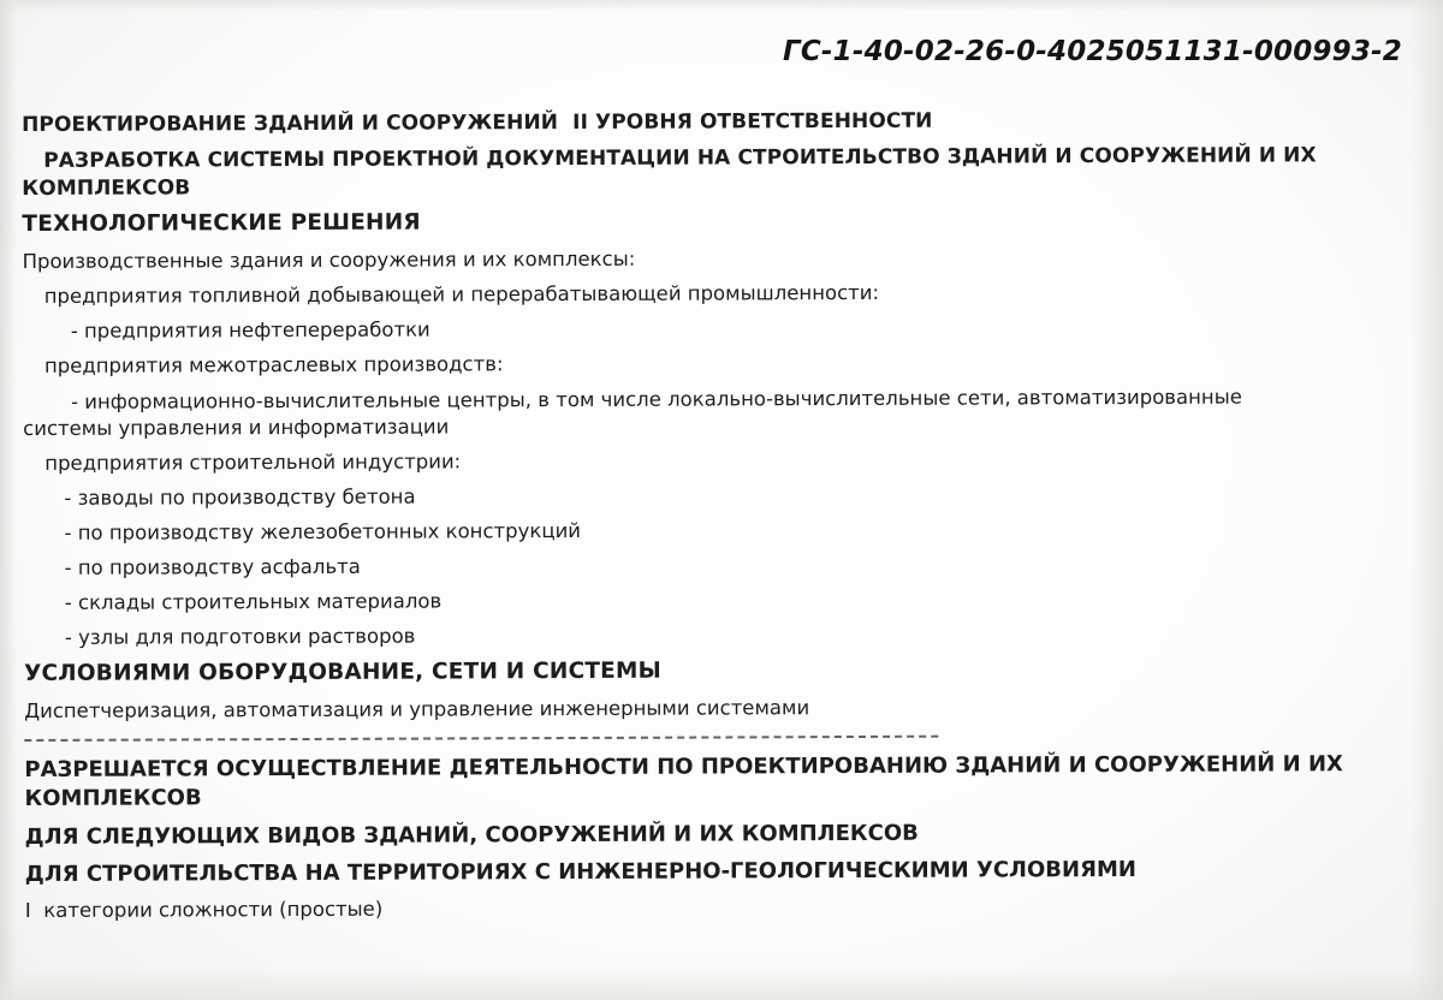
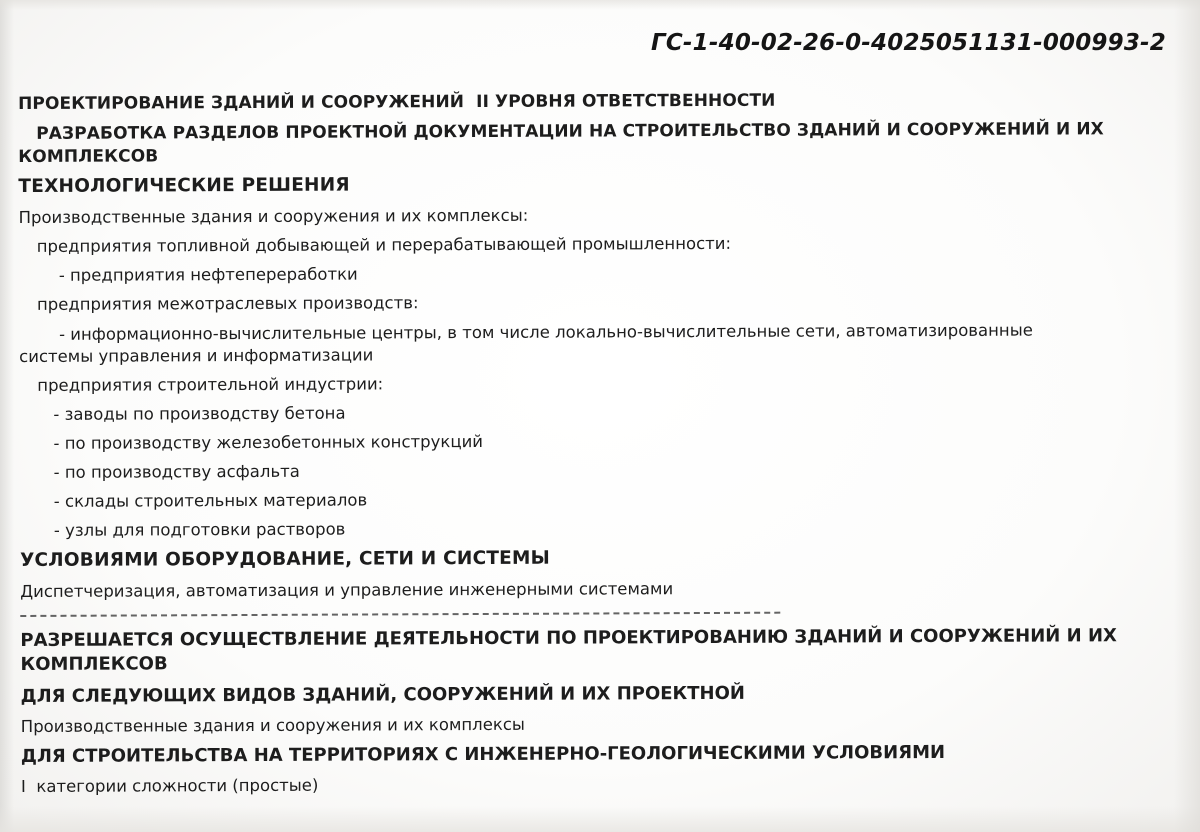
  ГС-1-40-02-26-0-4025051131-000993-2
  ПРОЕКТИРОВАНИЕ ЗДАНИЙ И СООРУЖЕНИЙ II УРОВНЯ ОТВЕТСТВЕННОСТИ
- РАЗРАБОТКА СИСТЕМЫ ПРОЕКТНОЙ ДОКУМЕНТАЦИИ НА СТРОИТЕЛЬСТВО ЗДАНИЙ И СООРУЖЕНИЙ И ИХ
+ РАЗРАБОТКА РАЗДЕЛОВ ПРОЕКТНОЙ ДОКУМЕНТАЦИИ НА СТРОИТЕЛЬСТВО ЗДАНИЙ И СООРУЖЕНИЙ И ИХ
  КОМПЛЕКСОВ
  ТЕХНОЛОГИЧЕСКИЕ РЕШЕНИЯ
  Производственные здания и сооружения и их комплексы:
  предприятия топливной добывающей и перерабатывающей промышленности:
  - предприятия нефтепереработки
  предприятия межотраслевых производств:
  - информационно-вычислительные центры, в том числе локально-вычислительные сети, автоматизированные
  системы управления и информатизации
  предприятия строительной индустрии:
  - заводы по производству бетона
  - по производству железобетонных конструкций
  - по производству асфальта
  - склады строительных материалов
  - узлы для подготовки растворов
  УСЛОВИЯМИ ОБОРУДОВАНИЕ, СЕТИ И СИСТЕМЫ
  Диспетчеризация, автоматизация и управление инженерными системами
  РАЗРЕШАЕТСЯ ОСУЩЕСТВЛЕНИЕ ДЕЯТЕЛЬНОСТИ ПО ПРОЕКТИРОВАНИЮ ЗДАНИЙ И СООРУЖЕНИЙ И ИХ
  КОМПЛЕКСОВ
- ДЛЯ СЛЕДУЮЩИХ ВИДОВ ЗДАНИЙ, СООРУЖЕНИЙ И ИХ КОМПЛЕКСОВ
+ ДЛЯ СЛЕДУЮЩИХ ВИДОВ ЗДАНИЙ, СООРУЖЕНИЙ И ИХ ПРОЕКТНОЙ
+ Производственные здания и сооружения и их комплексы
  ДЛЯ СТРОИТЕЛЬСТВА НА ТЕРРИТОРИЯХ С ИНЖЕНЕРНО-ГЕОЛОГИЧЕСКИМИ УСЛОВИЯМИ
  I категории сложности (простые)
